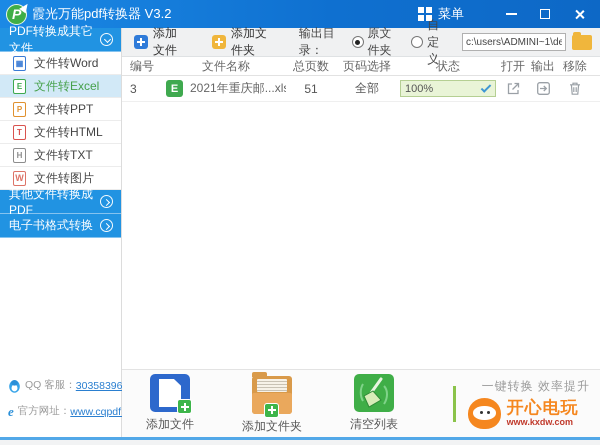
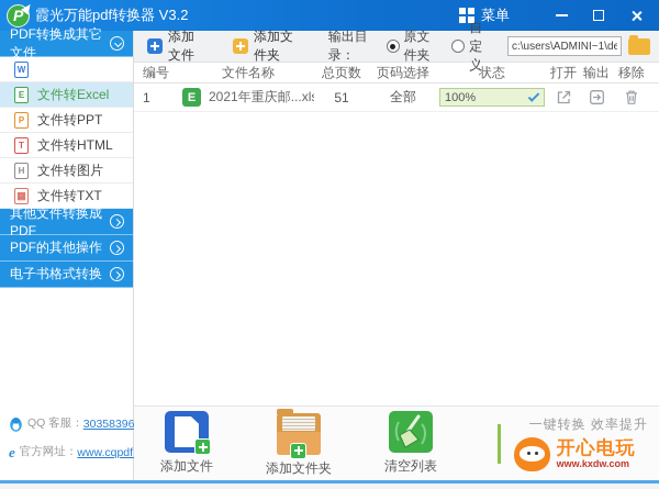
  P
  霞光万能pdf转换器 V3.2
  菜单
  PDF转换成其它文件
- ▦
+ W
- 文件转Word
  E
  文件转Excel
  P
  文件转PPT
  T
  文件转HTML
  H
- 文件转TXT
+ 文件转图片
- W
+ ▦
- 文件转图片
+ 文件转TXT
  其他文件转换成PDF
+ PDF的其他操作
  电子书格式转换
  QQ 客服：
  30358396
  e
  官方网址：
  添加文件
  添加文件夹
  输出目录：
  原文件夹
  自定义
  c:\users\ADMINI~1\de
  编号
  文件名称
  总页数
  页码选择
  状态
  打开
  输出
  移除
- 3
+ 1
  E
  2021年重庆邮...xl
  51
  全部
  100%
  添加文件
  添加文件夹
  清空列表
  一键转换 效率提升
  开心电玩
  www.kxdw.com
